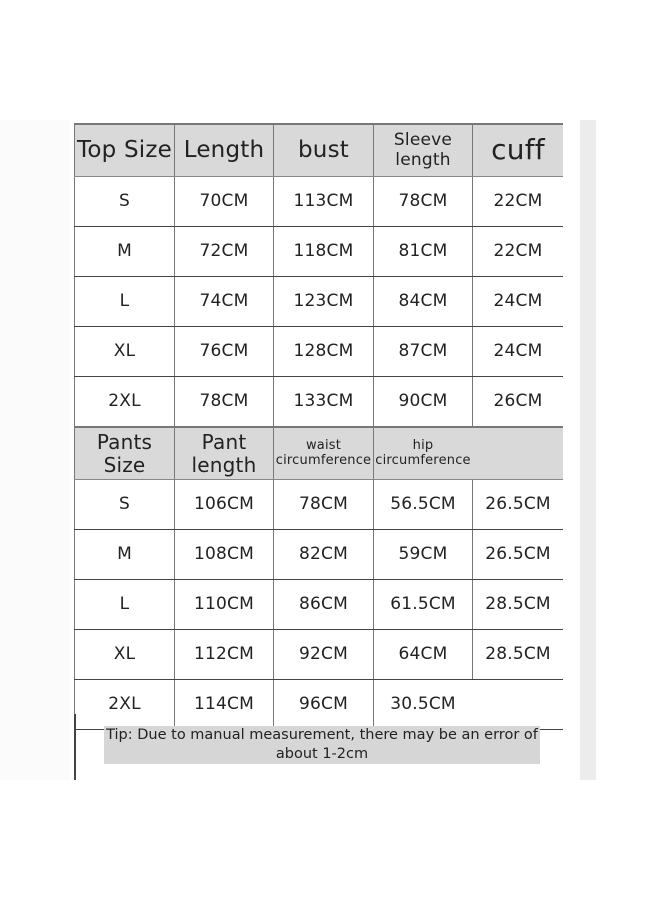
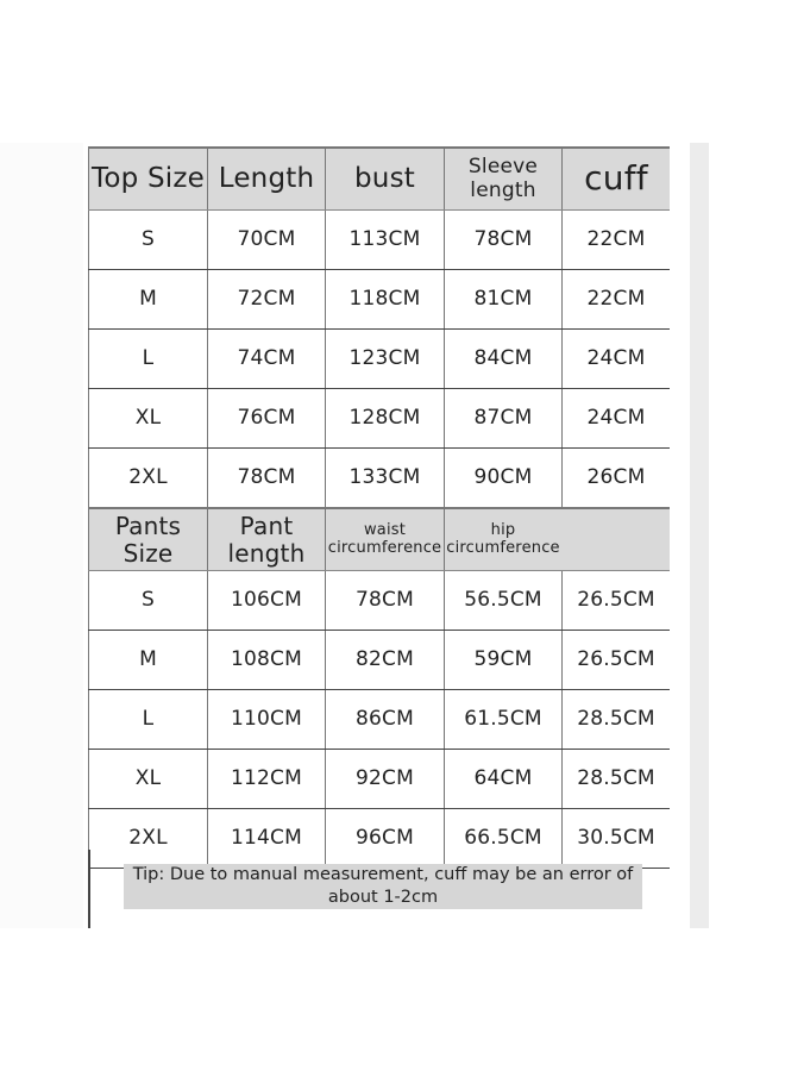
  Top Size
  Length
  bust
  Sleeve length
  cuff
  S
  70CM
  113CM
  78CM
  22CM
  M
  72CM
  118CM
  81CM
  22CM
  L
  74CM
  123CM
  84CM
  24CM
  XL
  76CM
  128CM
  87CM
  24CM
  2XL
  78CM
  133CM
  90CM
  26CM
  Pants Size
  Pant length
  waist circumference
  hip circumference
  S
  106CM
  78CM
  56.5CM
  26.5CM
  M
  108CM
  82CM
  59CM
  26.5CM
  L
  110CM
  86CM
  61.5CM
  28.5CM
  XL
  112CM
  92CM
  64CM
  28.5CM
  2XL
  114CM
  96CM
+ 66.5CM
  30.5CM
- Tip: Due to manual measurement, there may be an error of about 1-2cm
+ Tip: Due to manual measurement, cuff may be an error of about 1-2cm
